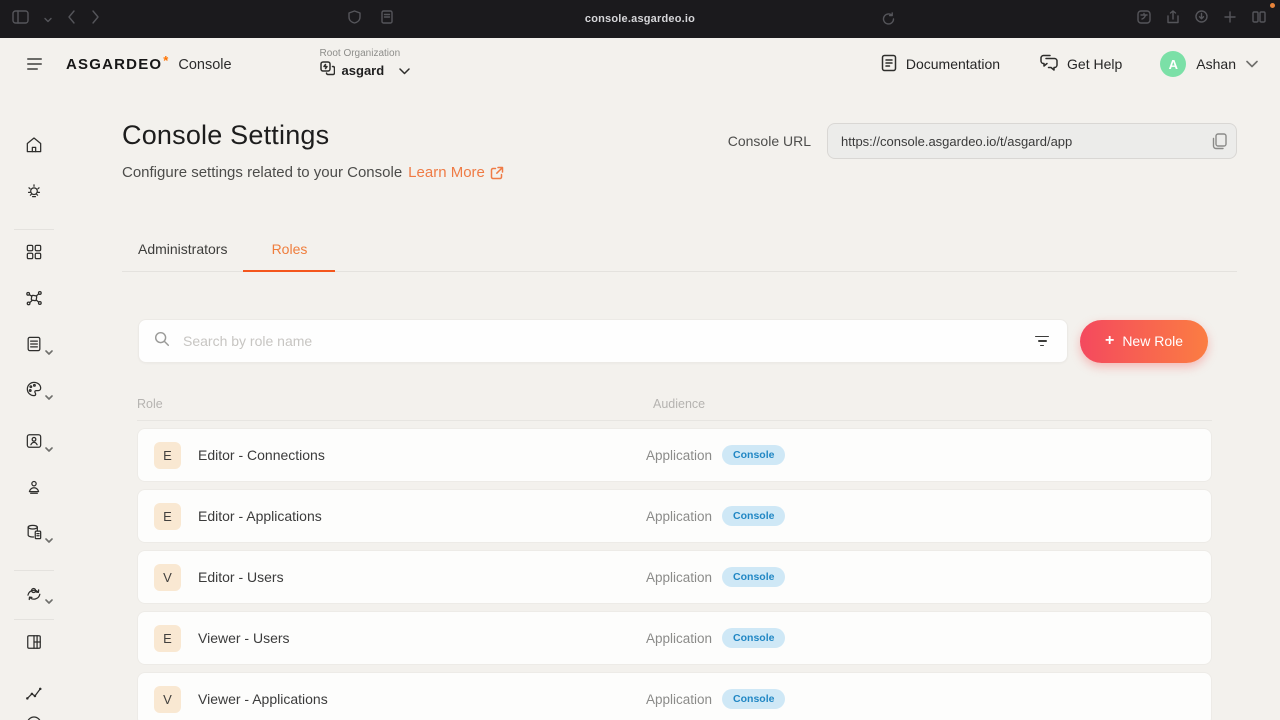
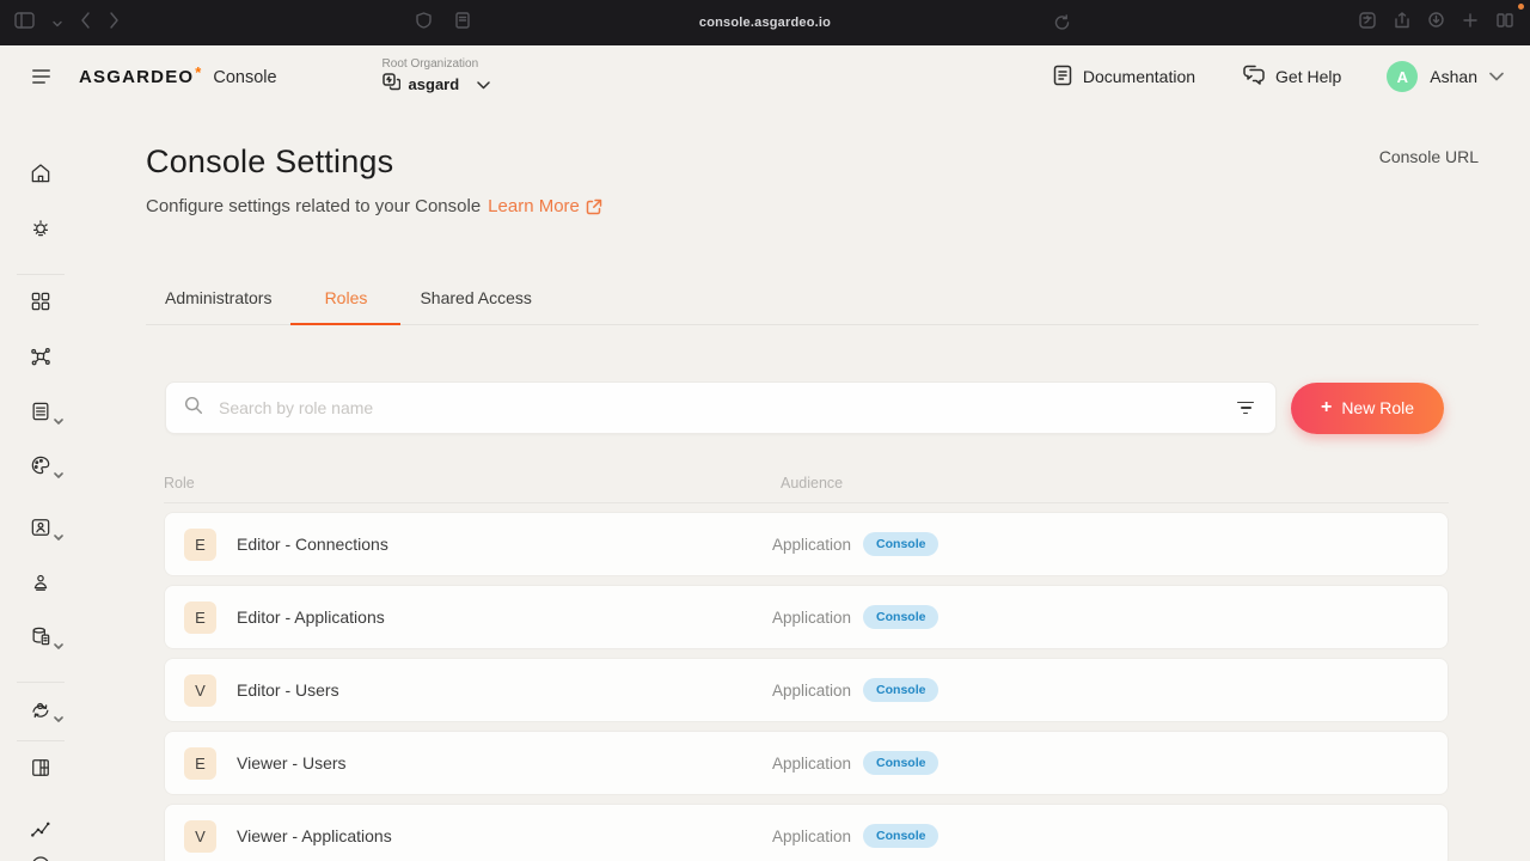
  console.asgardeo.io
  ASGARDEO
  *
  Console
  Root Organization
  asgard
  Documentation
  Get Help
  A
  Ashan
  Console Settings
  Configure settings related to your Console
  Learn More
  Console URL
- https://console.asgardeo.io/t/asgard/app
  Administrators
  Roles
+ Shared Access
  Search by role name
  +
  New Role
  Role
  Audience
  E
  Editor - Connections
  Application
  Console
  E
  Editor - Applications
  Application
  Console
  V
  Editor - Users
  Application
  Console
  E
  Viewer - Users
  Application
  Console
  V
  Viewer - Applications
  Application
  Console
